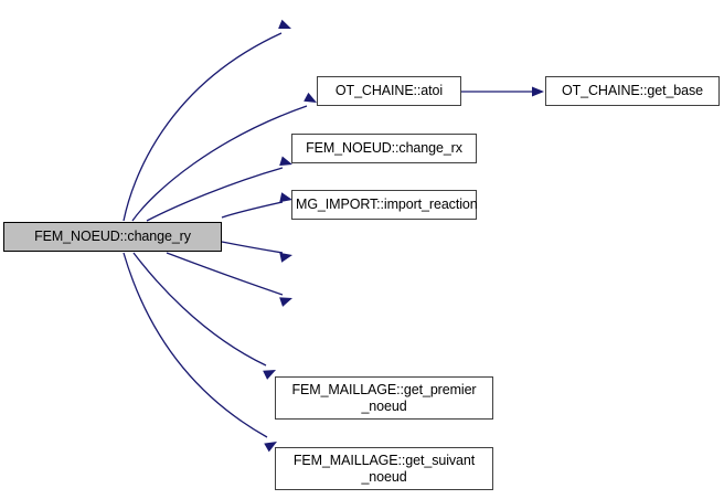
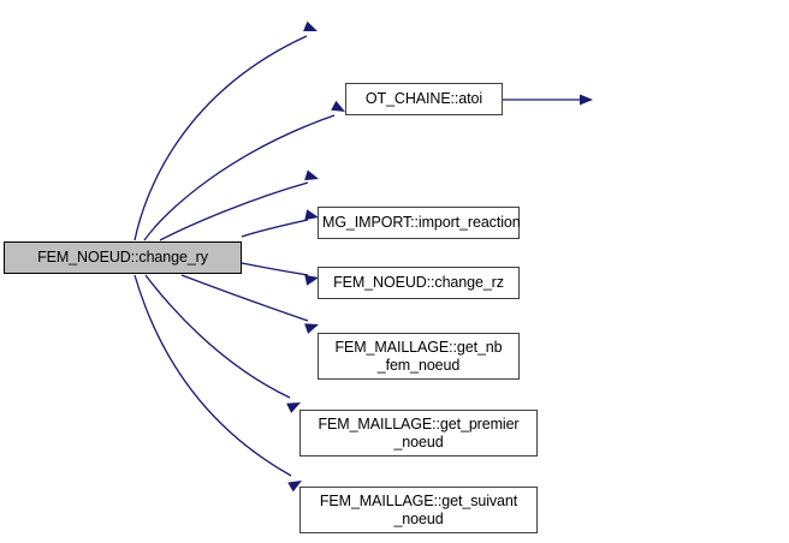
  FEM_NOEUD::change_ry
  OT_CHAINE::atoi
- OT_CHAINE::get_base
- FEM_NOEUD::change_rx
  MG_IMPORT::import_reaction
+ FEM_NOEUD::change_rz
+ FEM_MAILLAGE::get_nb
+ _fem_noeud
  FEM_MAILLAGE::get_premier
  _noeud
  FEM_MAILLAGE::get_suivant
  _noeud
